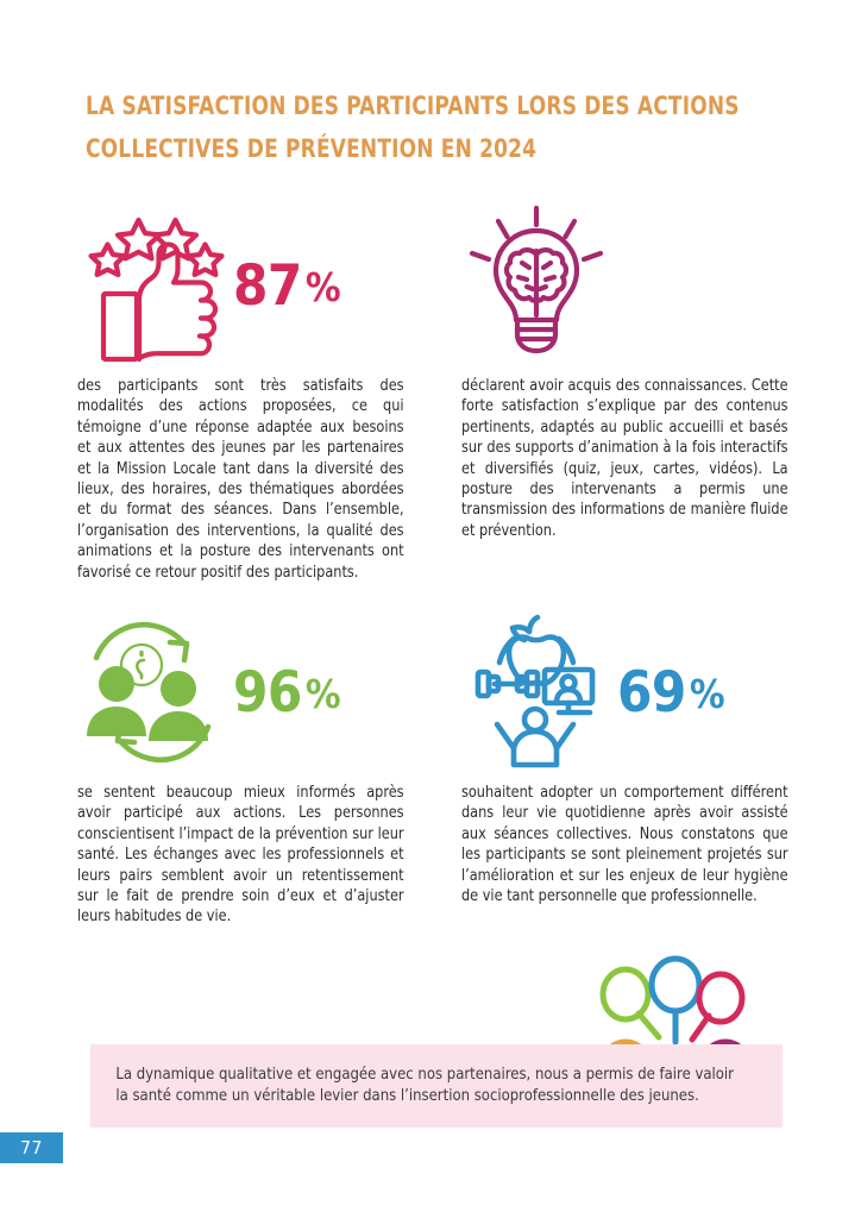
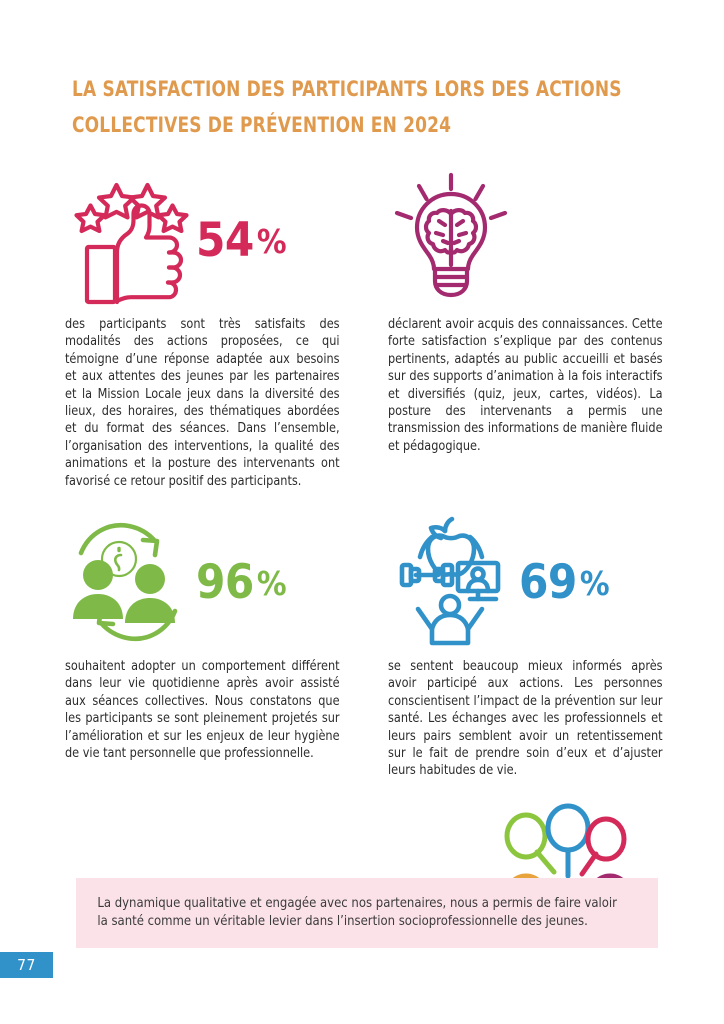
  LA SATISFACTION DES PARTICIPANTS LORS DES ACTIONS
  COLLECTIVES DE PRÉVENTION EN 2024
- 87%
+ 54%
- des participants sont très satisfaits des modalités des actions proposées, ce qui témoigne d’une réponse adaptée aux besoins et aux attentes des jeunes par les partenaires et la Mission Locale tant dans la diversité des lieux, des horaires, des thématiques abordées et du format des séances. Dans l’ensemble, l’organisation des interventions, la qualité des animations et la posture des intervenants ont favorisé ce retour positif des participants.
+ des participants sont très satisfaits des modalités des actions proposées, ce qui témoigne d’une réponse adaptée aux besoins et aux attentes des jeunes par les partenaires et la Mission Locale jeux dans la diversité des lieux, des horaires, des thématiques abordées et du format des séances. Dans l’ensemble, l’organisation des interventions, la qualité des animations et la posture des intervenants ont favorisé ce retour positif des participants.
- déclarent avoir acquis des connaissances. Cette forte satisfaction s’explique par des contenus pertinents, adaptés au public accueilli et basés sur des supports d’ani­mation à la fois interactifs et diversifiés (quiz, jeux, cartes, vidéos). La posture des intervenants a permis une transmission des informations de manière fluide et prévention.
+ déclarent avoir acquis des connaissances. Cette forte satisfaction s’explique par des contenus pertinents, adaptés au public accueilli et basés sur des supports d’ani­mation à la fois interactifs et diversifiés (quiz, jeux, cartes, vidéos). La posture des intervenants a permis une transmission des informations de manière fluide et pédagogique.
  96%
- se sentent beaucoup mieux informés après avoir participé aux actions. Les personnes conscientisent l’impact de la prévention sur leur santé. Les échanges avec les professionnels et leurs pairs semblent avoir un retentissement sur le fait de prendre soin d’eux et d’ajuster leurs habitudes de vie.
+ souhaitent adopter un comportement différent dans leur vie quotidienne après avoir assisté aux séances collectives. Nous constatons que les participants se sont pleinement projetés sur l’amélioration et sur les enjeux de leur hygiène de vie tant personnelle que professionnelle.
  69%
- souhaitent adopter un comportement différent dans leur vie quotidienne après avoir assisté aux séances collectives. Nous constatons que les participants se sont pleinement projetés sur l’amélioration et sur les enjeux de leur hygiène de vie tant personnelle que professionnelle.
+ se sentent beaucoup mieux informés après avoir participé aux actions. Les personnes conscientisent l’impact de la prévention sur leur santé. Les échanges avec les professionnels et leurs pairs semblent avoir un retentissement sur le fait de prendre soin d’eux et d’ajuster leurs habitudes de vie.
  La dynamique qualitative et engagée avec nos partenaires, nous a permis de faire valoir la santé comme un véritable levier dans l’insertion socioprofessionnelle des jeunes.
  77
